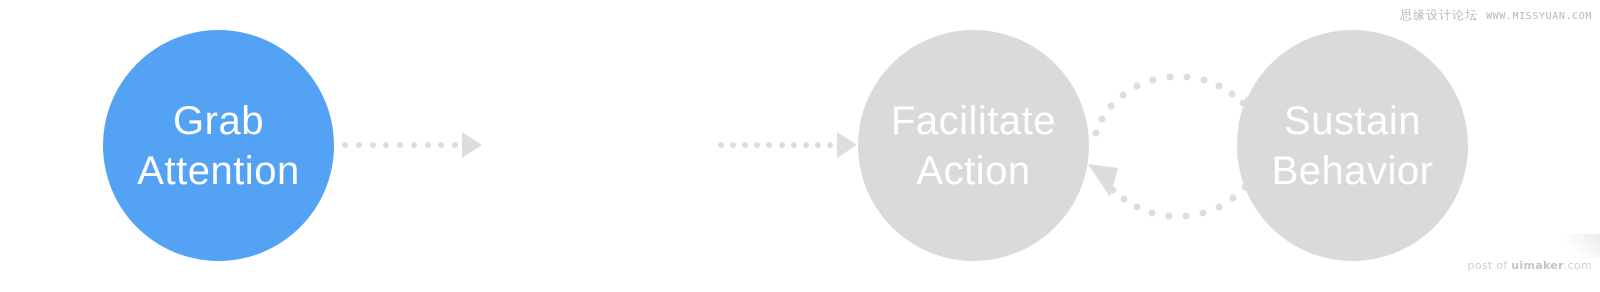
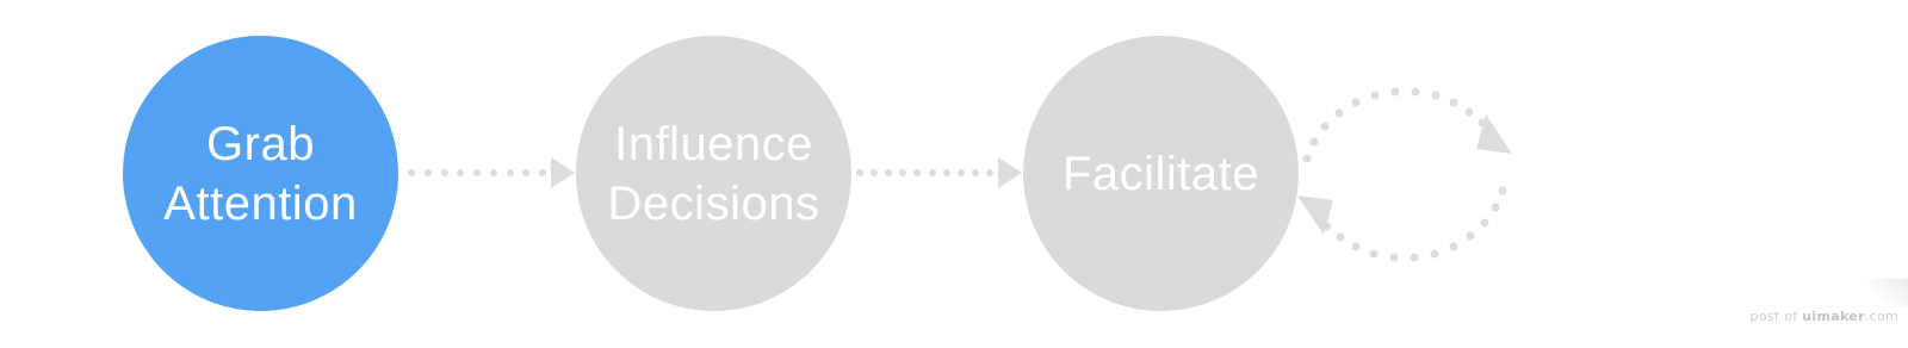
  Grab
  Attention
+ Influence
+ Decisions
  Facilitate
- Action
- Sustain
- Behavior
- 思缘设计论坛
- WWW.MISSYUAN.COM
  post of uimaker.com
